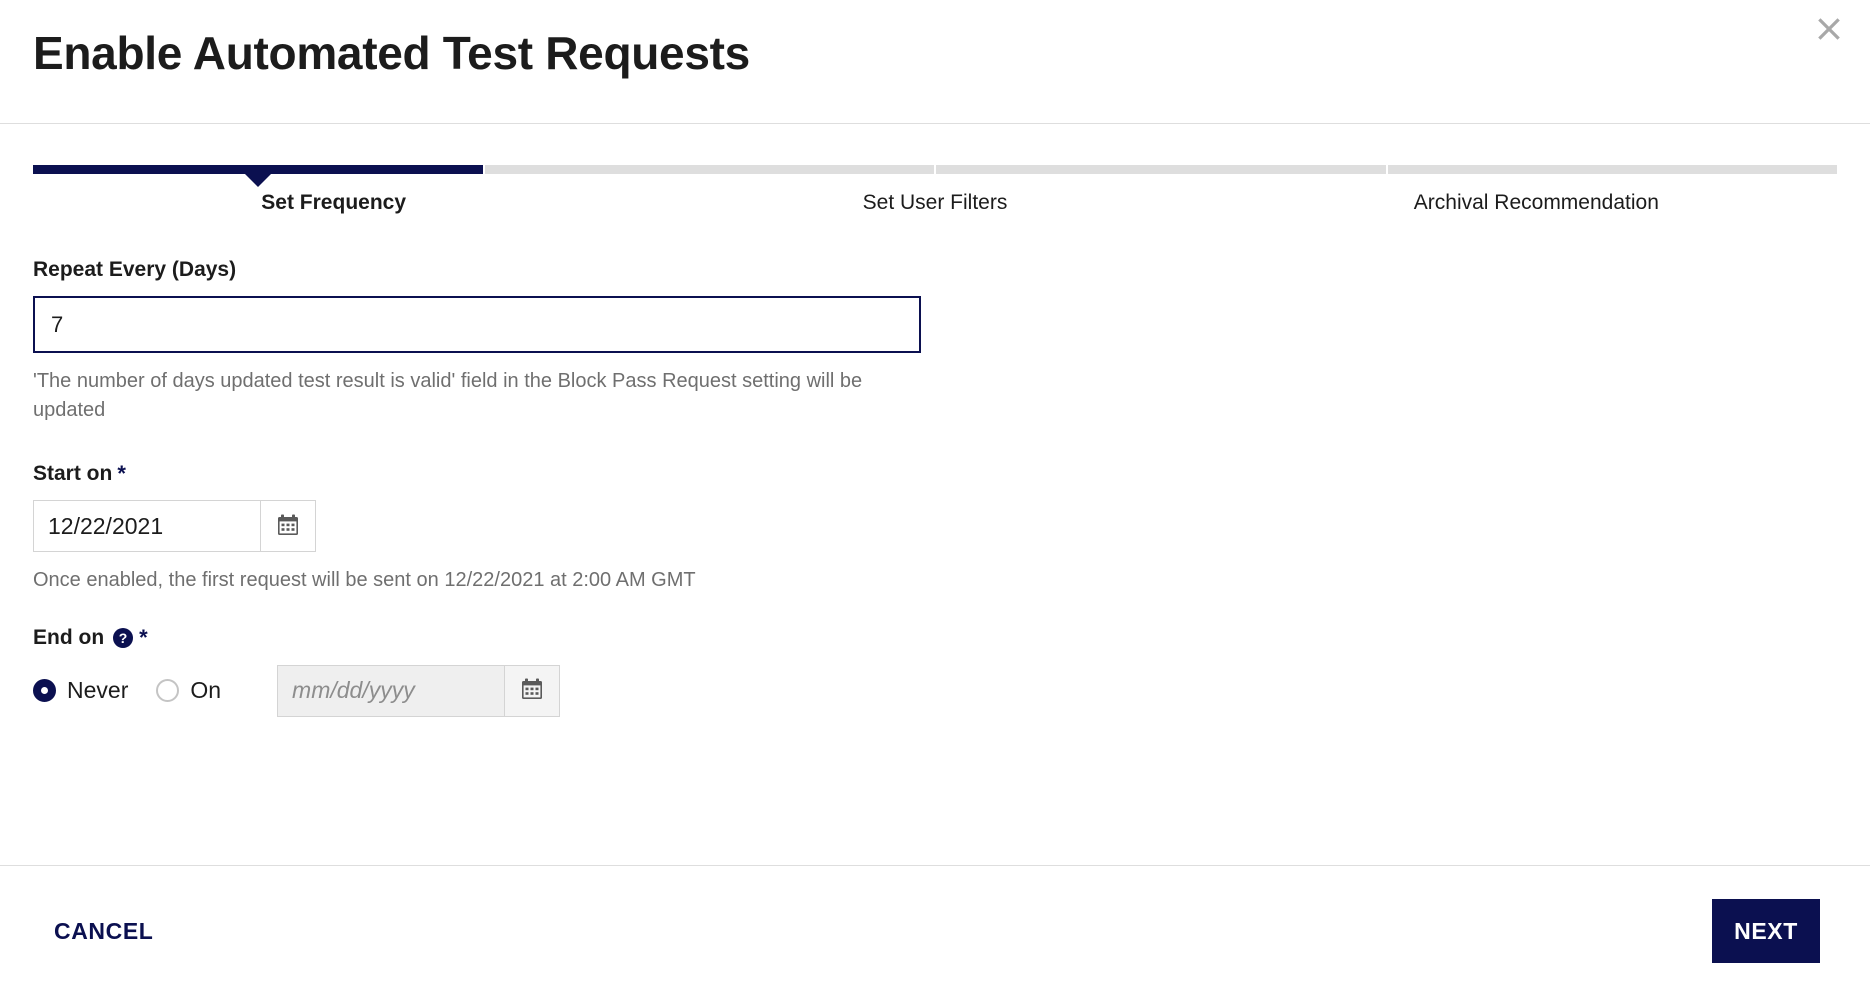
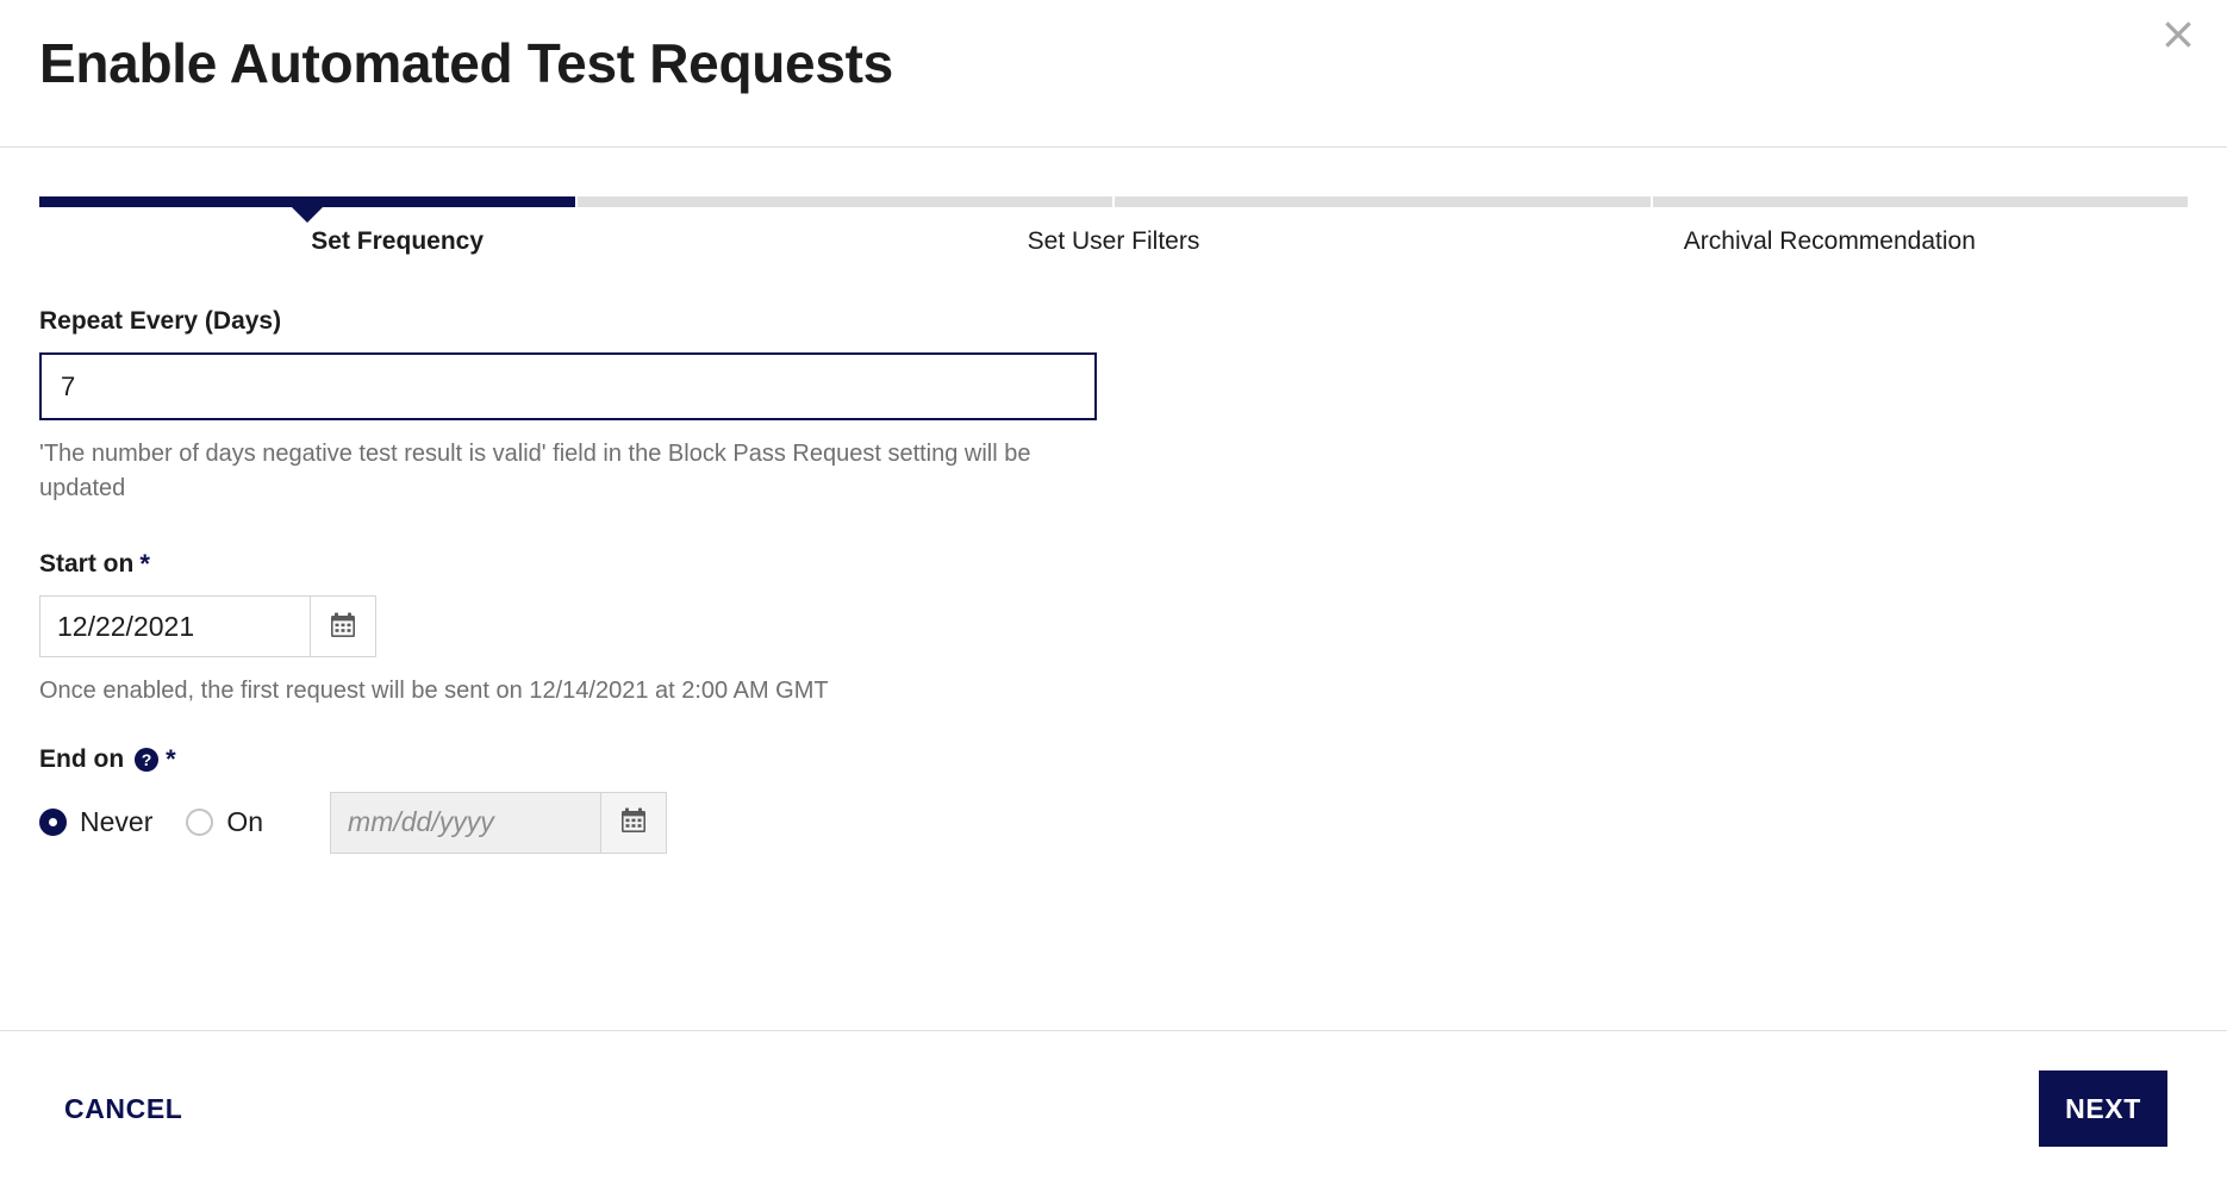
  Enable Automated Test Requests
  Set Frequency
  Set User Filters
  Archival Recommendation
  Repeat Every (Days)
  7
- 'The number of days updated test result is valid' field in the Block Pass Request setting will be updated
+ 'The number of days negative test result is valid' field in the Block Pass Request setting will be updated
  Start on
  *
  12/22/2021
- Once enabled, the first request will be sent on 12/22/2021 at 2:00 AM GMT
+ Once enabled, the first request will be sent on 12/14/2021 at 2:00 AM GMT
  End on
  ?
  *
  Never
  On
  mm/dd/yyyy
  CANCEL
  NEXT
